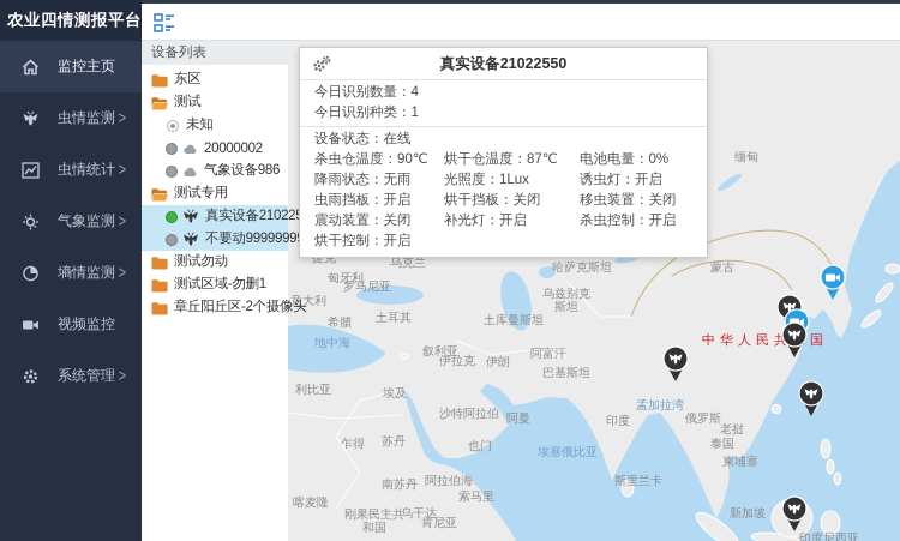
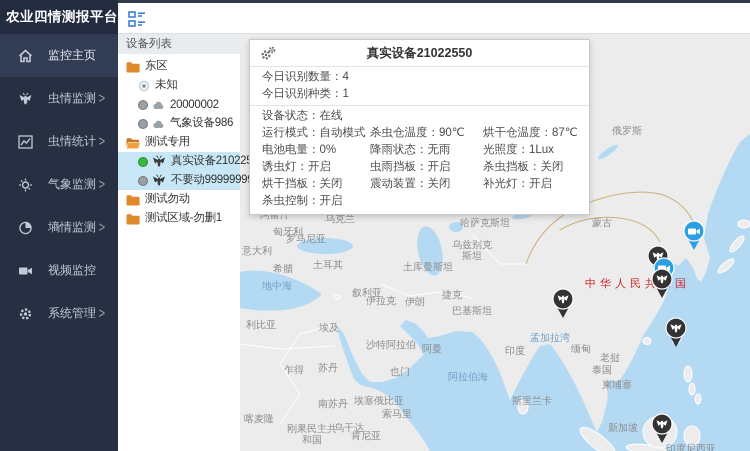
  农业四情测报平台
  监控主页
  虫情监测
  >
  虫情统计
  >
  气象监测
  >
  墒情监测
  >
  视频监控
  系统管理
  >
  设备列表
  东区
- 测试
  未知
  20000002
  气象设备986
  测试专用
  真实设备21022
  不要动9999999
  测试勿动
  测试区域-勿删1
- 章丘阳丘区-2个摄像头
- 缅甸
+ 俄罗斯
  蒙古
  中华人民共国
  哈萨克斯坦
  乌克兰
- 捷克
+ 阿富汗
  匈牙利
  罗马尼亚
  意大利
  希腊
  地中海
  土耳其
  土库曼斯坦
  乌兹别克斯坦
  叙利亚
  伊拉克
  伊朗
- 阿富汗
+ 捷克
  巴基斯坦
  利比亚
  埃及
  沙特阿拉伯
  阿曼
  也门
  印度
- 埃塞俄比亚
+ 阿拉伯海
  乍得
  苏丹
  南苏丹
- 阿拉伯海
+ 埃塞俄比亚
  索马里
  斯里兰卡
  喀麦隆
  刚果民主共和国
  乌干达
  肯尼亚
  孟加拉湾
- 俄罗斯
+ 缅甸
  老挝
  泰国
  柬埔寨
  新加坡
  印度尼西亚
  真实设备21022550
  今日识别数量：4
  今日识别种类：1
  设备状态：在线
+ 运行模式：自动模式
  杀虫仓温度：90℃
  烘干仓温度：87℃
  电池电量：0%
  降雨状态：无雨
  光照度：1Lux
  诱虫灯：开启
  虫雨挡板：开启
+ 杀虫挡板：关闭
  烘干挡板：关闭
- 移虫装置：关闭
  震动装置：关闭
  补光灯：开启
  杀虫控制：开启
- 烘干控制：开启
